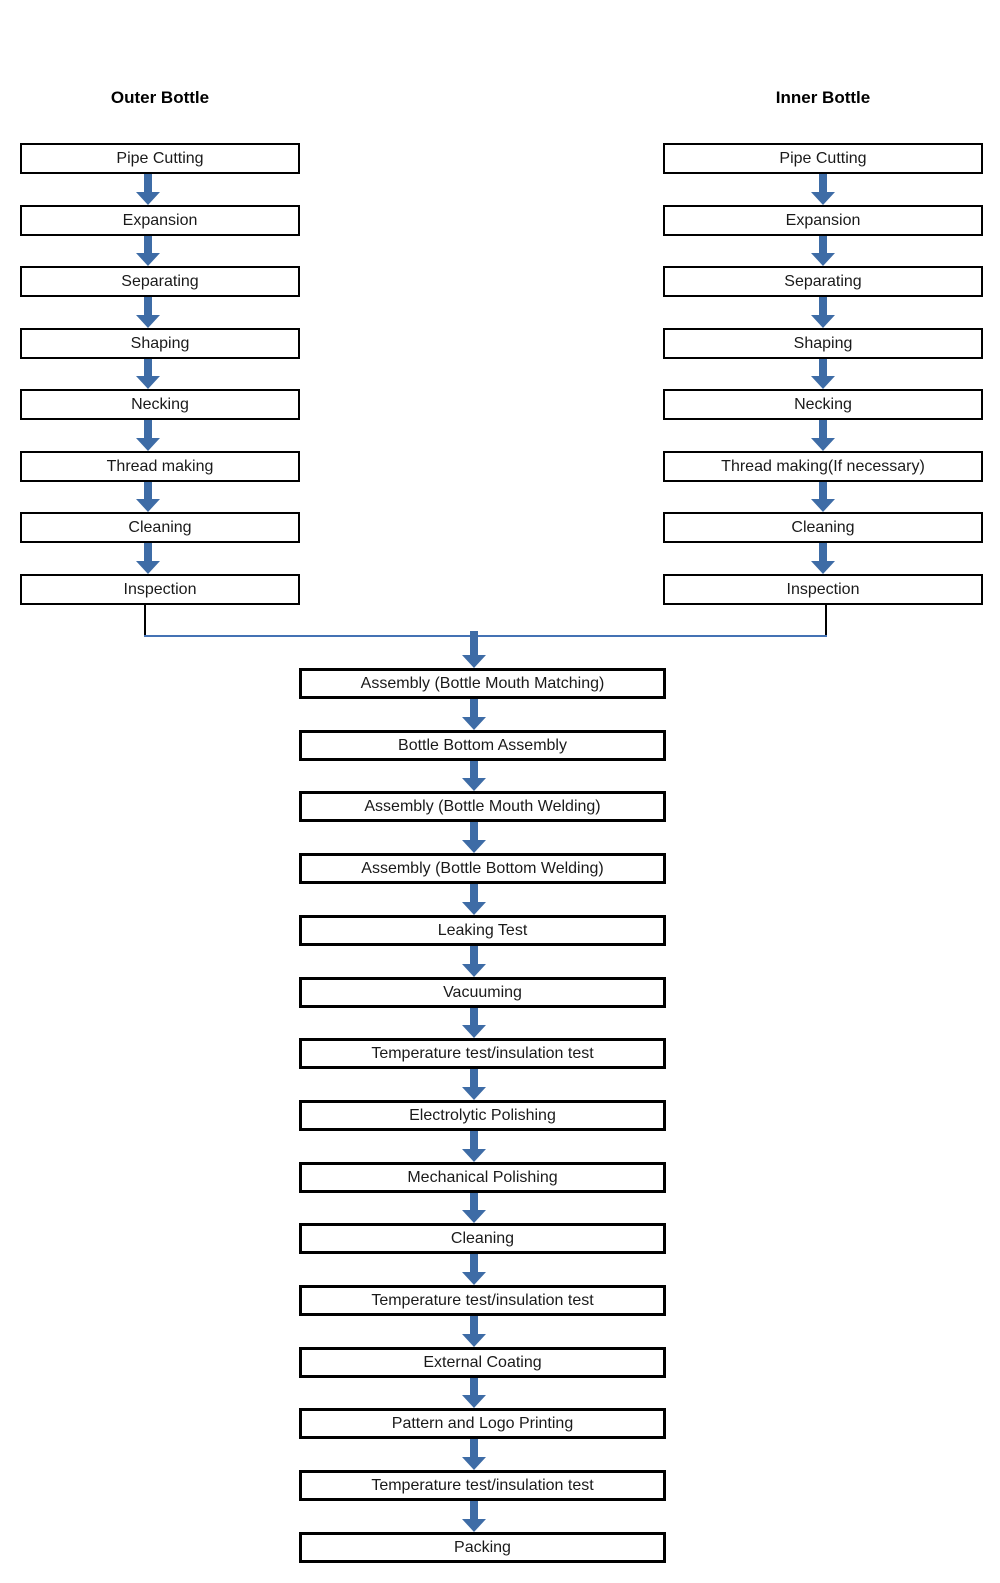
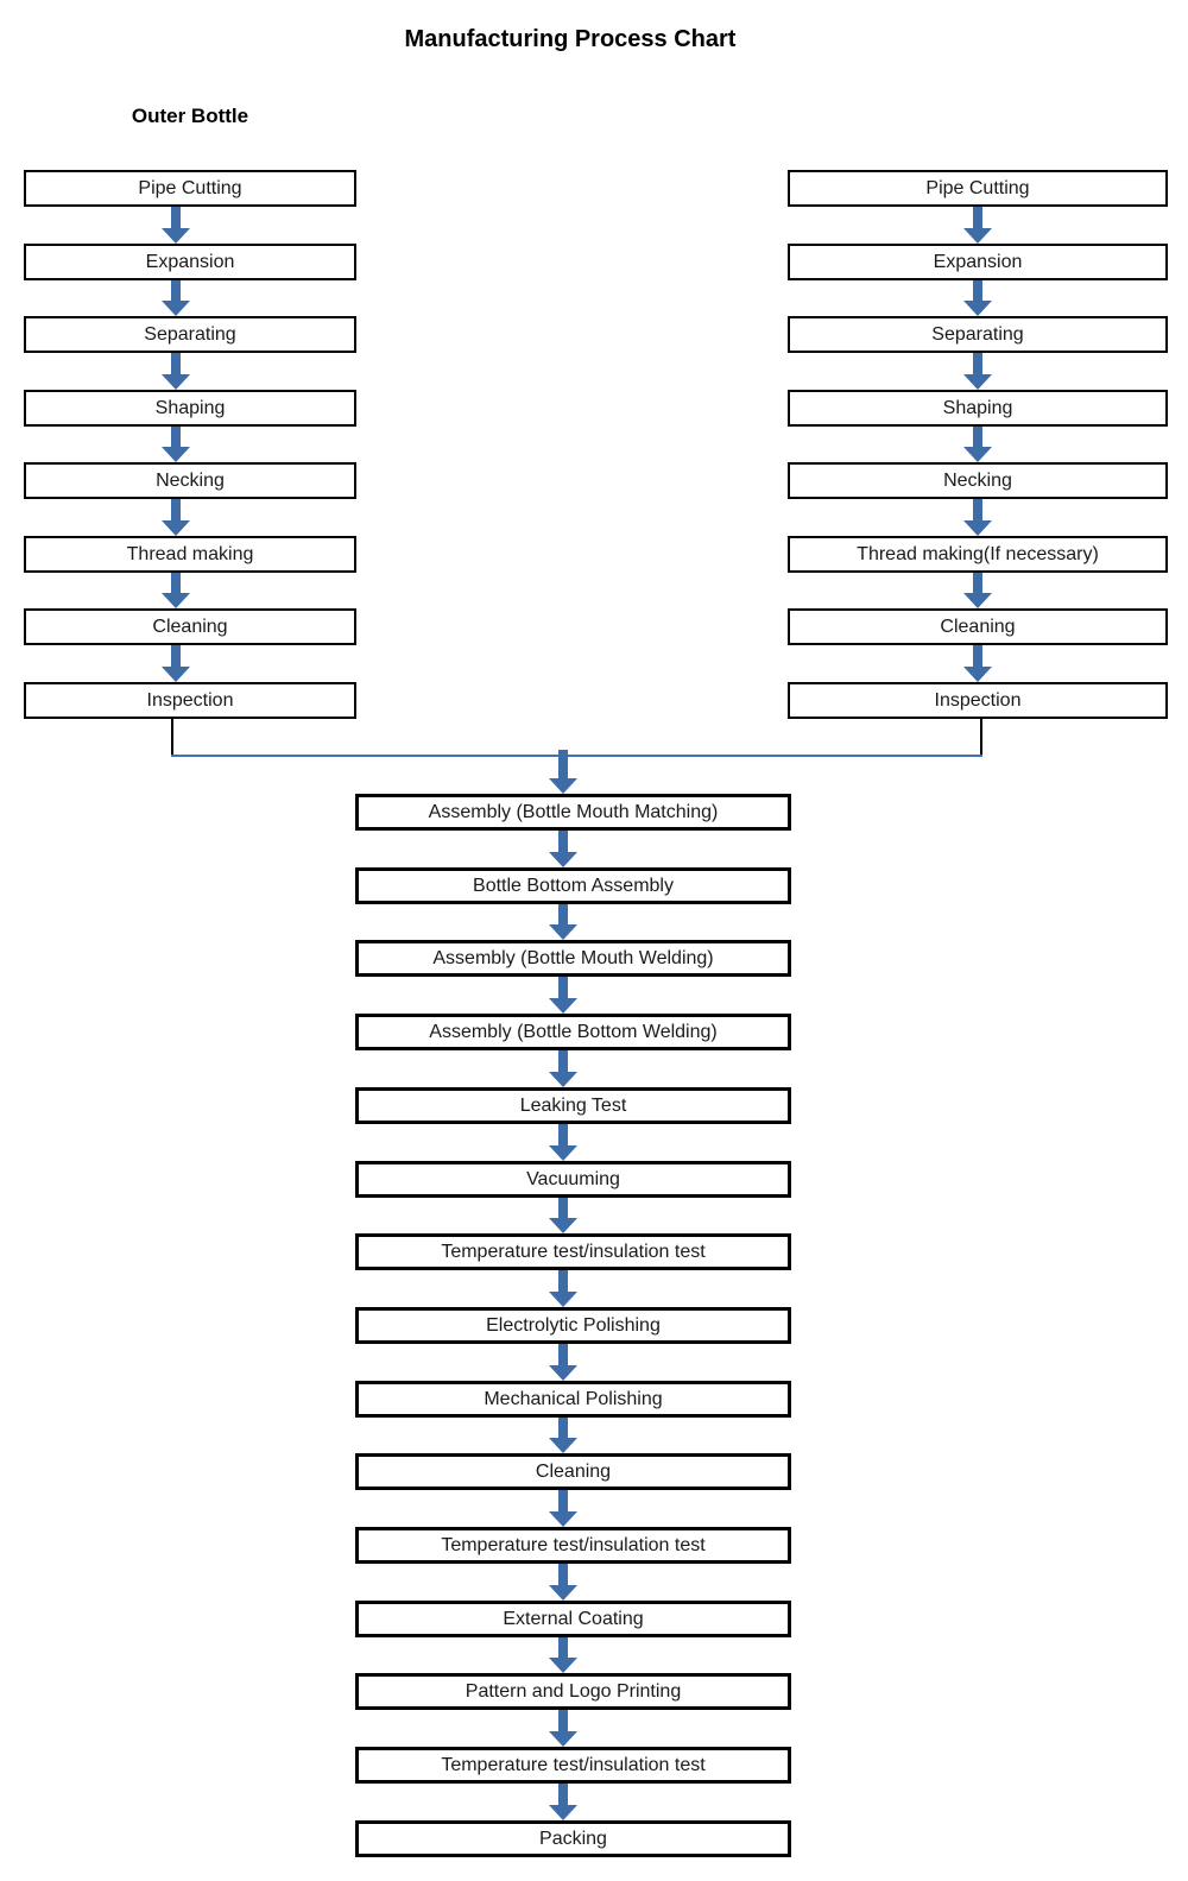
+ Manufacturing Process Chart
  Outer Bottle
- Inner Bottle
  Pipe Cutting
  Expansion
  Separating
  Shaping
  Necking
  Thread making
  Cleaning
  Inspection
  Pipe Cutting
  Expansion
  Separating
  Shaping
  Necking
  Thread making(If necessary)
  Cleaning
  Inspection
  Assembly (Bottle Mouth Matching)
  Bottle Bottom Assembly
  Assembly (Bottle Mouth Welding)
  Assembly (Bottle Bottom Welding)
  Leaking Test
  Vacuuming
  Temperature test/insulation test
  Electrolytic Polishing
  Mechanical Polishing
  Cleaning
  Temperature test/insulation test
  External Coating
  Pattern and Logo Printing
  Temperature test/insulation test
  Packing
